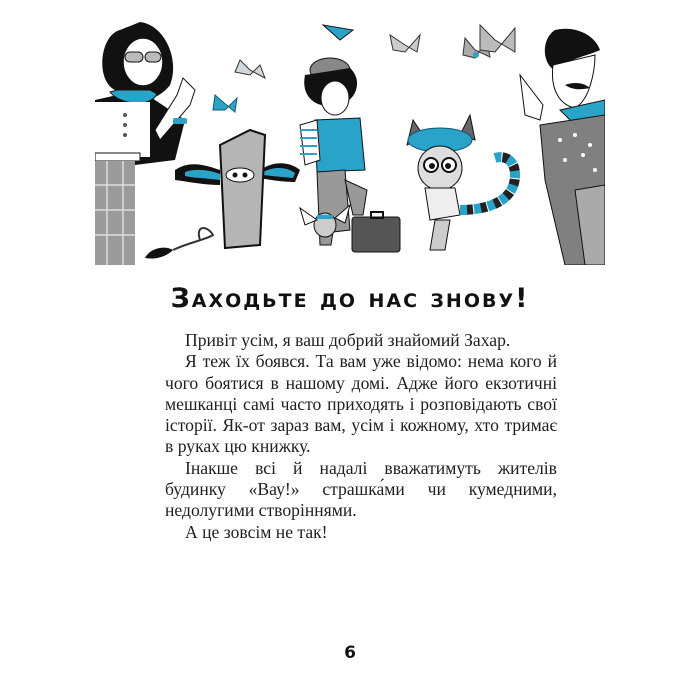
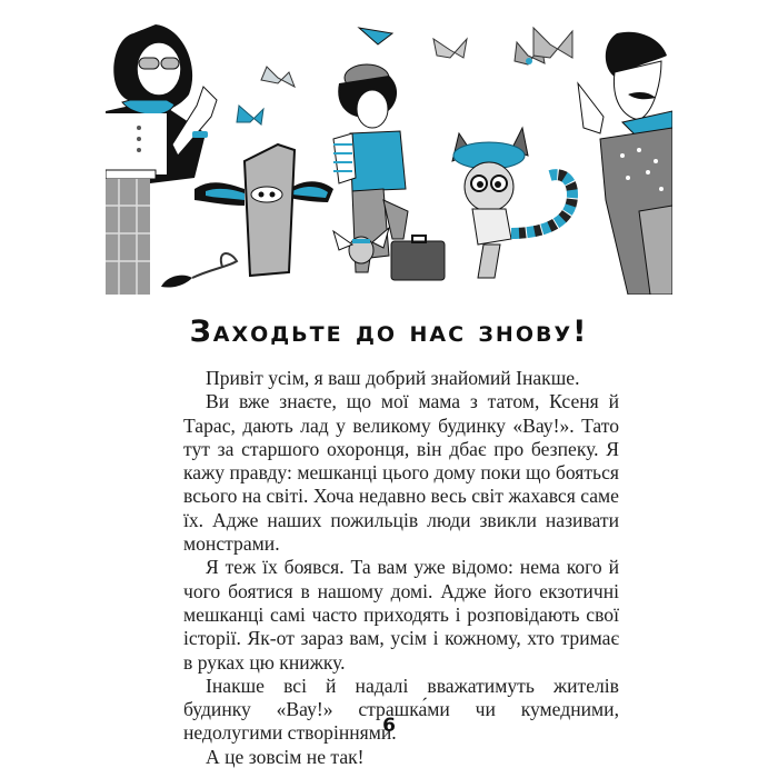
  Заходьте до нас знову!
- Привіт усім, я ваш добрий знайомий Захар.
+ Привіт усім, я ваш добрий знайомий Інакше.
+ Ви вже знаєте, що мої мама з татом, Ксеня й Тарас, дають лад у великому будинку «Вау!». Тато тут за старшого охоронця, він дбає про безпеку. Я кажу правду: мешканці цього дому поки що бояться всього на світі. Хоча недавно весь світ жахався саме їх. Адже наших пожильців люди звикли називати монстрами.
  Я теж їх боявся. Та вам уже відомо: нема кого й чого боятися в нашому домі. Адже його екзотичні мешканці самі часто приходять і розповідають свої історії. Як-от зараз вам, усім і кожному, хто тримає в руках цю книжку.
  Інакше всі й надалі вважатимуть жителів будинку «Вау!» страшка́ми чи кумедними, недолугими створіннями.
  А це зовсім не так!
  6
